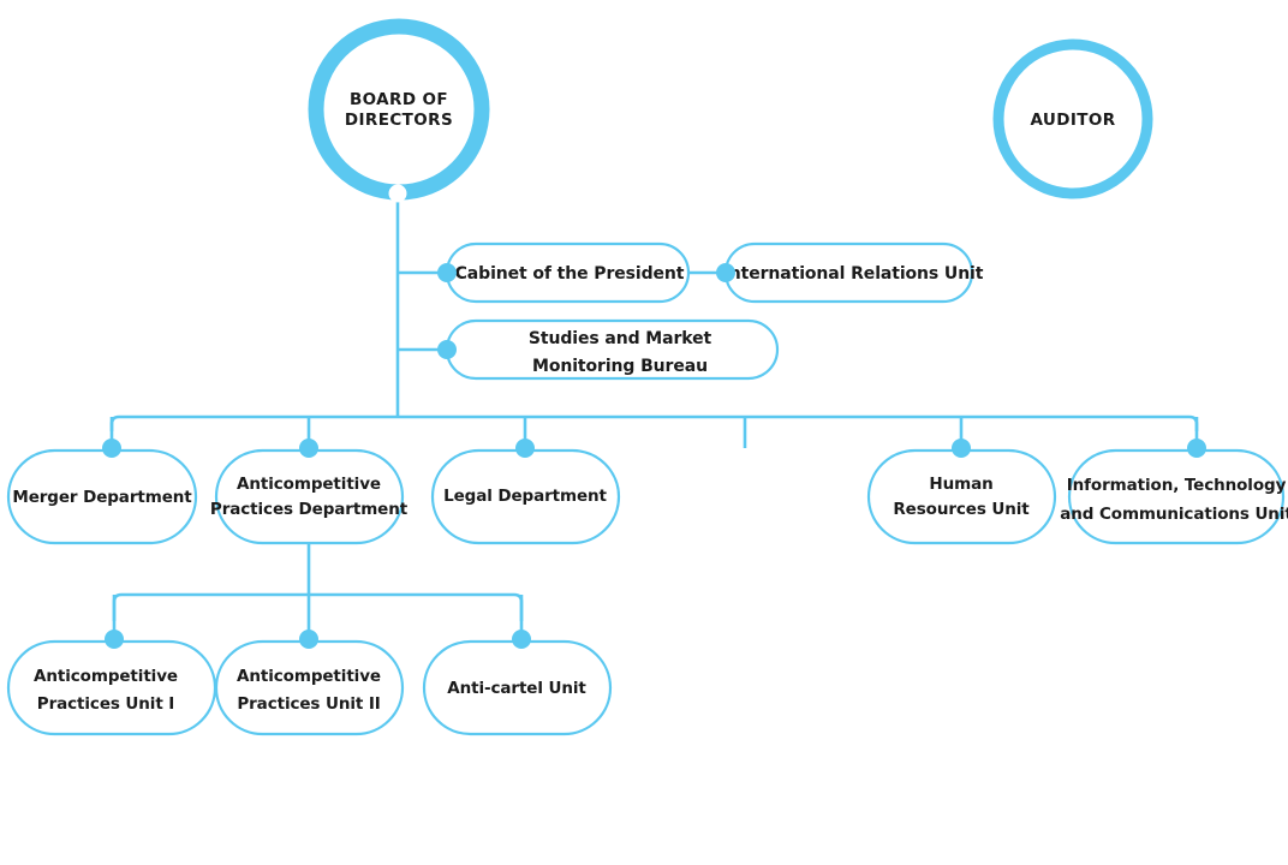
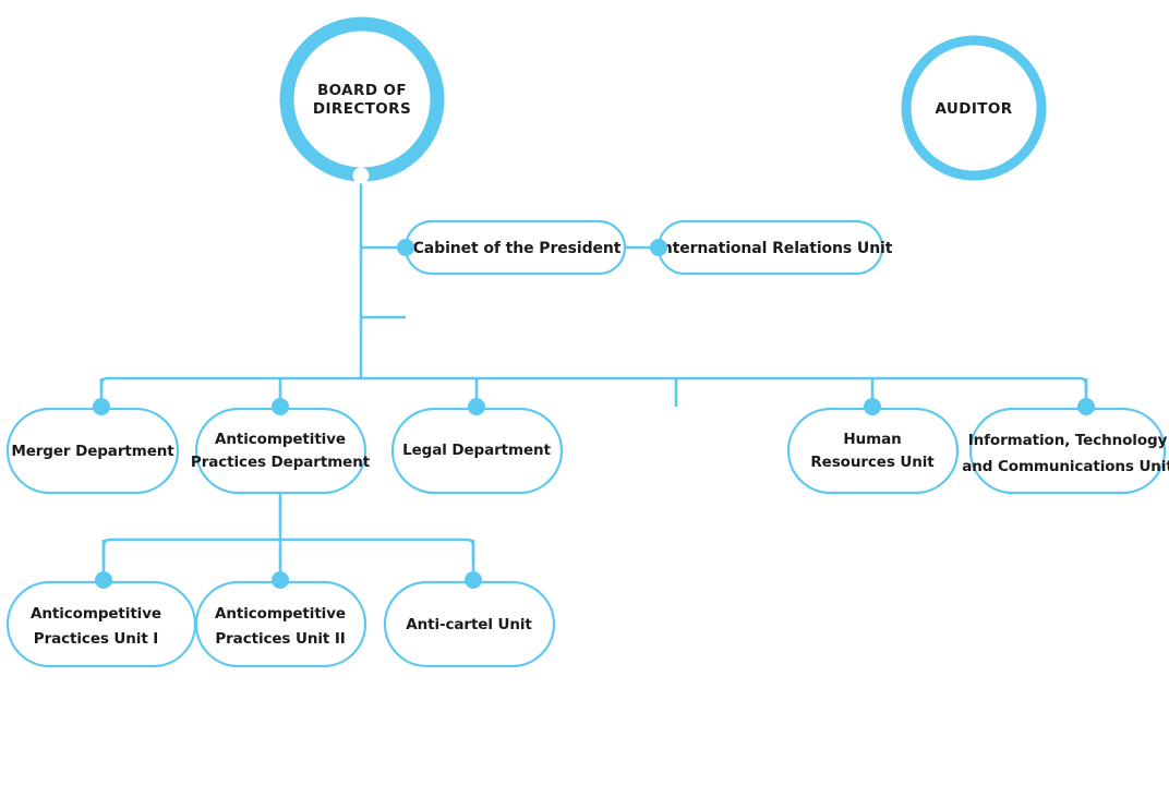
  BOARD OF
  DIRECTORS
  AUDITOR
  Cabinet of the President
  ternational Relations Unit
- Studies and Market
- Monitoring Bureau
  Merger Department
  Anticompetitive
  Practices Department
  Legal Department
  Human
  Resources Unit
  Information, Technology
  and Communications Uni
  Anticompetitive
  Practices Unit I
  Anticompetitive
  Practices Unit II
  Anti-cartel Unit
